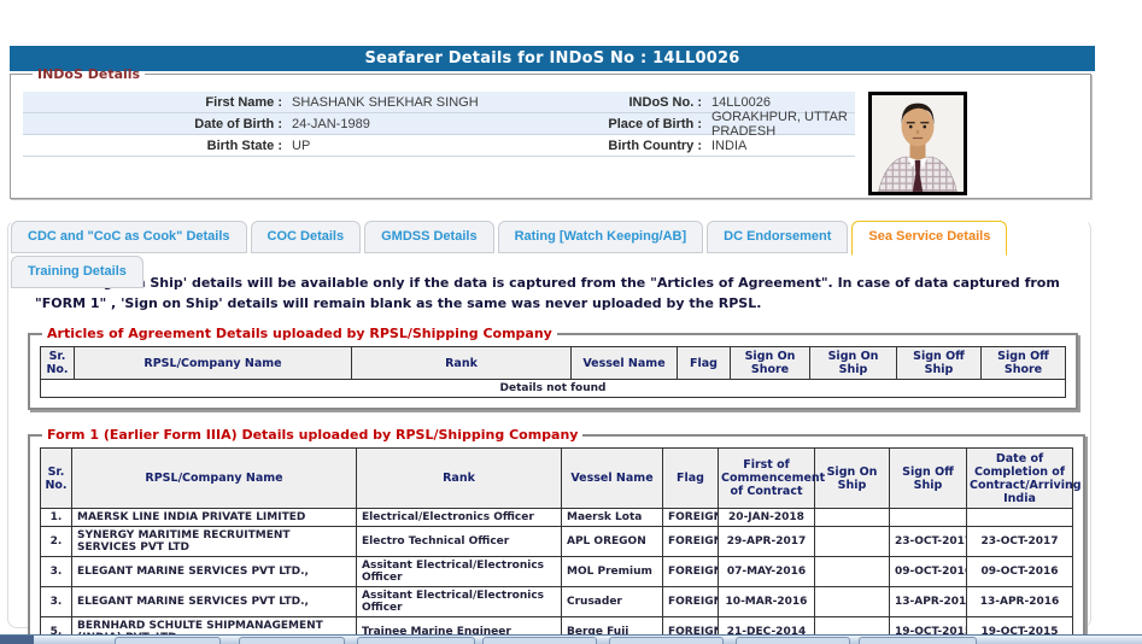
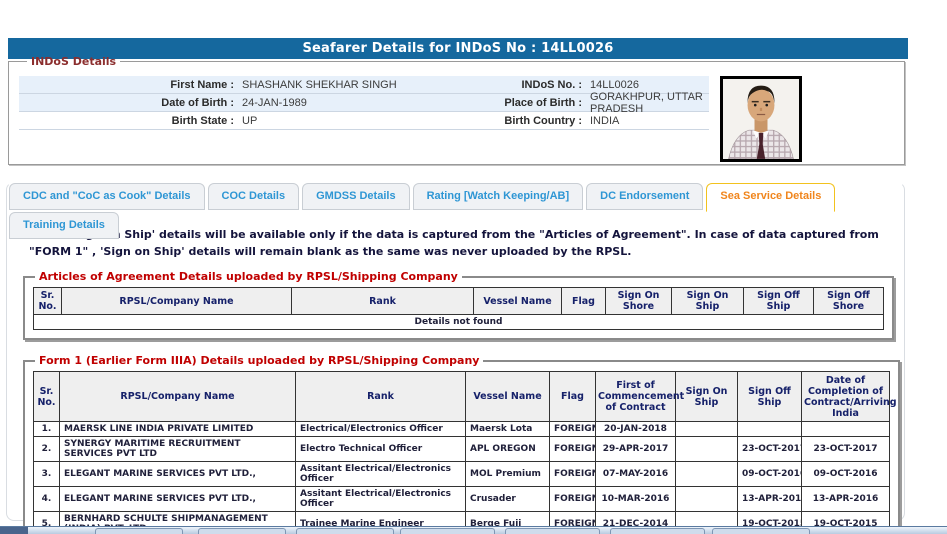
  Seafarer Details for INDoS No : 14LL0026
  INDoS Details
  First Name :
  SHASHANK SHEKHAR SINGH
  INDoS No. :
  14LL0026
  Date of Birth :
  24-JAN-1989
  Place of Birth :
  GORAKHPUR, UTTAR PRADESH
  Birth State :
  UP
  Birth Country :
  INDIA
  CDC and "CoC as Cook" Details COC Details GMDSS Details Rating [Watch Keeping/AB] DC Endorsement Sea Service DetailsTraining Details
  Ship' details will be available only if the data is captured from the "Articles of Agreement". In case of data captured from "FORM 1" , 'Sign on Ship' details will remain blank as the same was never uploaded by the RPSL.
  Articles of Agreement Details uploaded by RPSL/Shipping Company
  Sr. No.	RPSL/Company Name	Rank	Vessel Name	Flag	Sign On Shore	Sign On Ship	Sign Off Ship	Sign Off Shore
  Details not found
  Form 1 (Earlier Form IIIA) Details uploaded by RPSL/Shipping Company
  Sr. No.	RPSL/Company Name	Rank	Vessel Name	Flag	First of Commencement of Contract	Sign On Ship	Sign Off Ship	Date of Completion of Contract/Arriving India
  1.	MAERSK LINE INDIA PRIVATE LIMITED	Electrical/Electronics Officer	Maersk Lota	FOREIGN	20-JAN-2018
  2.	SYNERGY MARITIME RECRUITMENT SERVICES PVT LTD	Electro Technical Officer	APL OREGON	FOREIGN	29-APR-2017		23-OCT-201	23-OCT-2017
  3.	ELEGANT MARINE SERVICES PVT LTD.,	Assitant Electrical/Electronics Officer	MOL Premium	FOREIGN	07-MAY-2016		09-OCT-201	09-OCT-2016
- 3.	ELEGANT MARINE SERVICES PVT LTD.,	Assitant Electrical/Electronics Officer	Crusader	FOREIGN	10-MAR-2016		13-APR-201	13-APR-2016
+ 4.	ELEGANT MARINE SERVICES PVT LTD.,	Assitant Electrical/Electronics Officer	Crusader	FOREIGN	10-MAR-2016		13-APR-201	13-APR-2016
  5.	BERNHARD SCHULTE SHIPMANAGEMENT	Trainee Marine Engineer	Berge Fuji	FOREIGN	21-DEC-2014		19-OCT-201	19-OCT-2015
